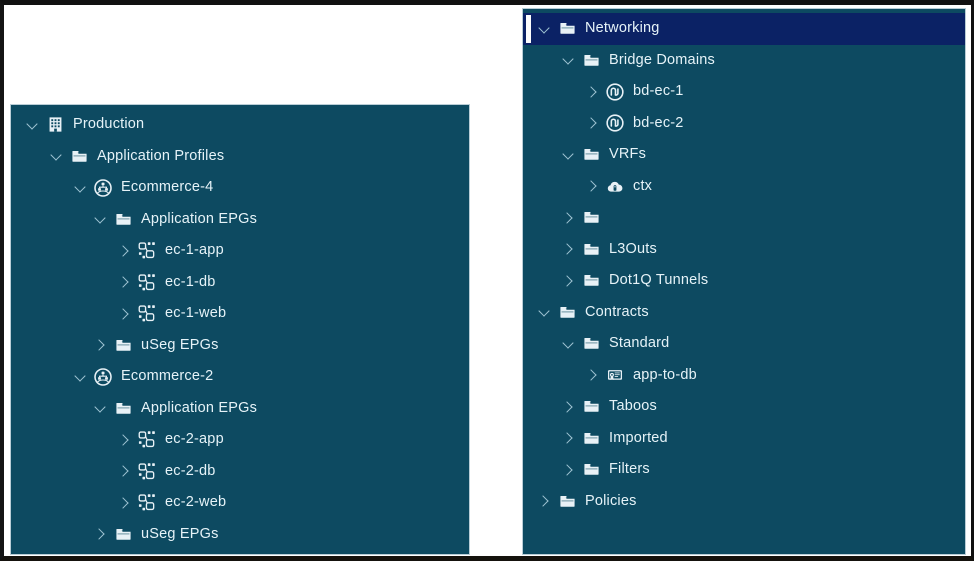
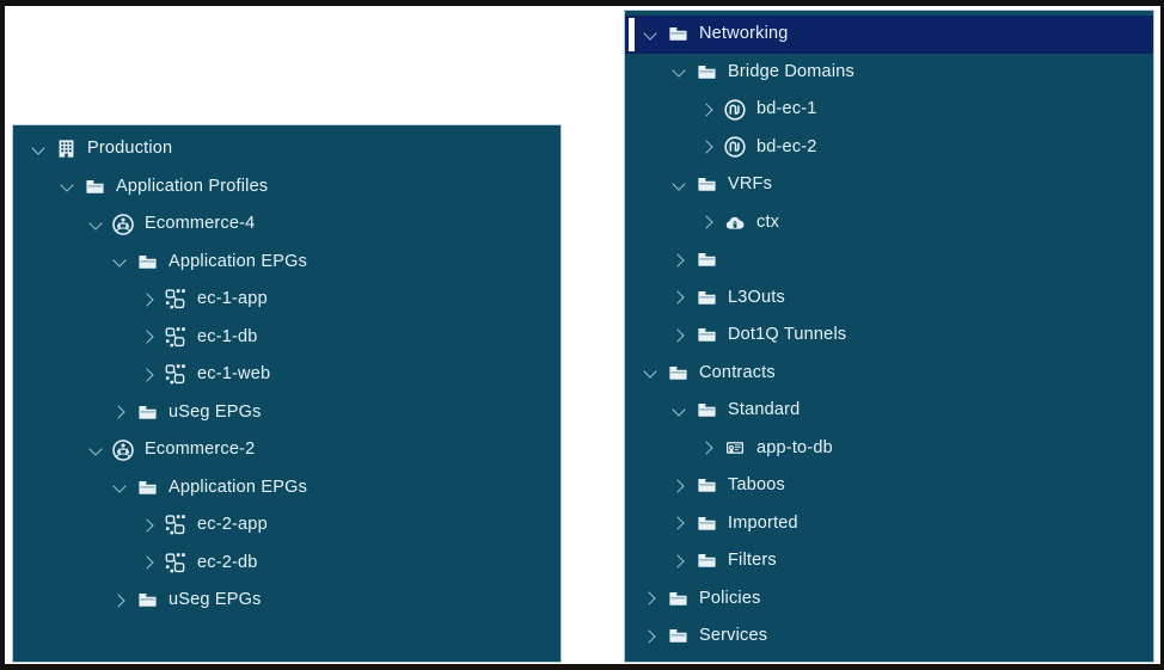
  Production
  Application Profiles
  Ecommerce-4
  Application EPGs
  ec-1-app
  ec-1-db
  ec-1-web
  uSeg EPGs
  Ecommerce-2
  Application EPGs
  ec-2-app
  ec-2-db
- ec-2-web
  uSeg EPGs
  Networking
  Bridge Domains
  bd-ec-1
  bd-ec-2
  VRFs
  ctx
  L3Outs
  Dot1Q Tunnels
  Contracts
  Standard
  app-to-db
  Taboos
  Imported
  Filters
  Policies
+ Services
